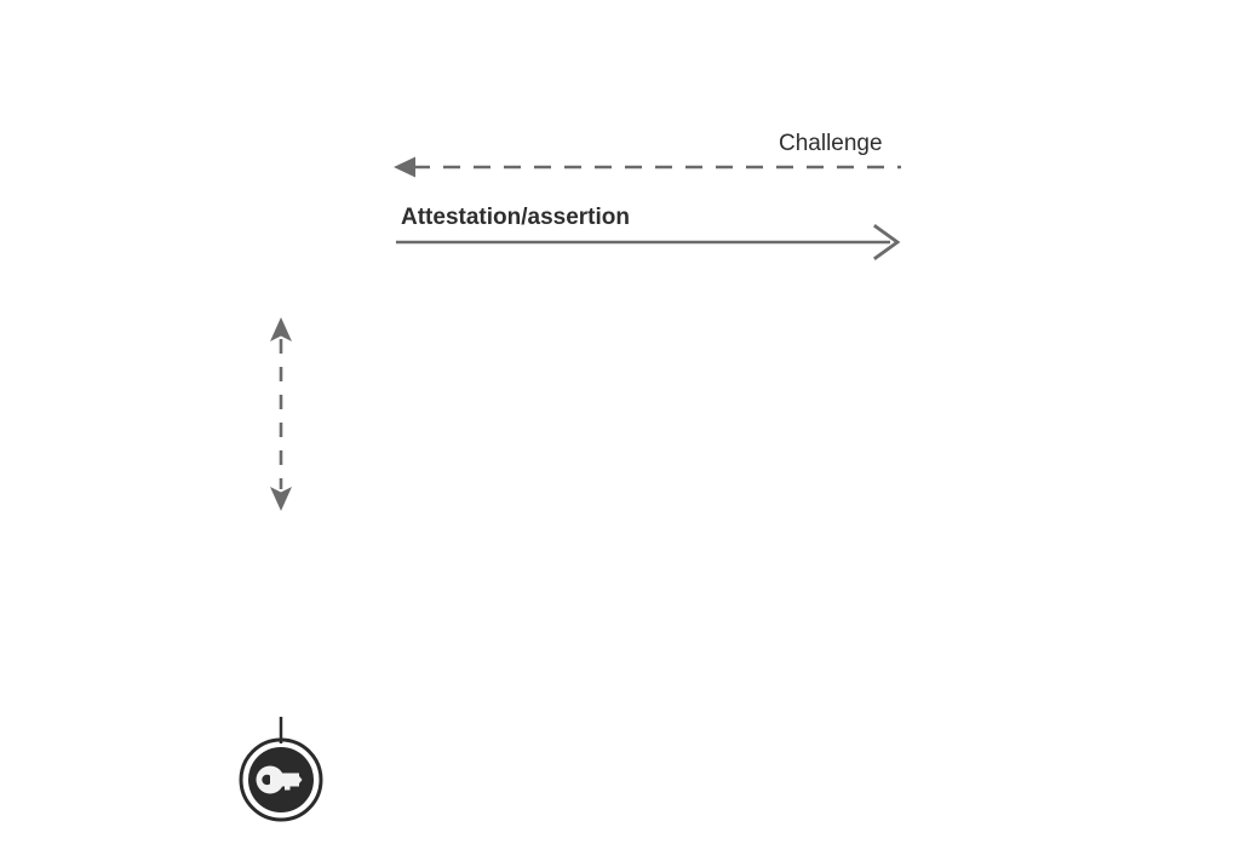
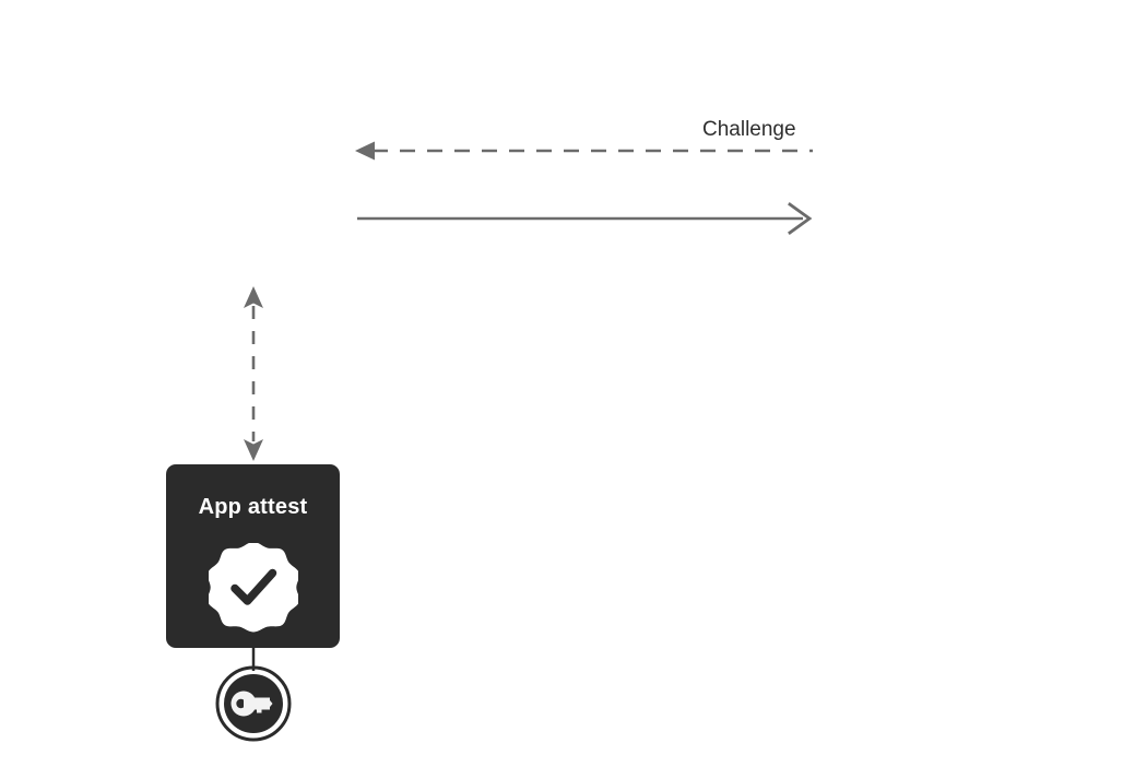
+ App attest
  Challenge
- Attestation/assertion
